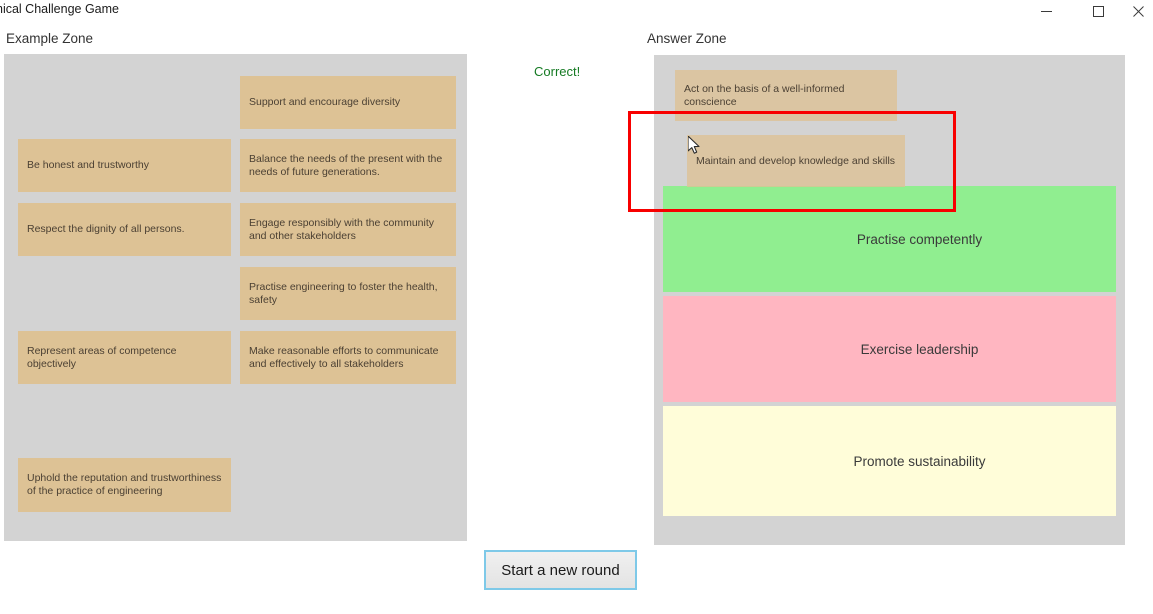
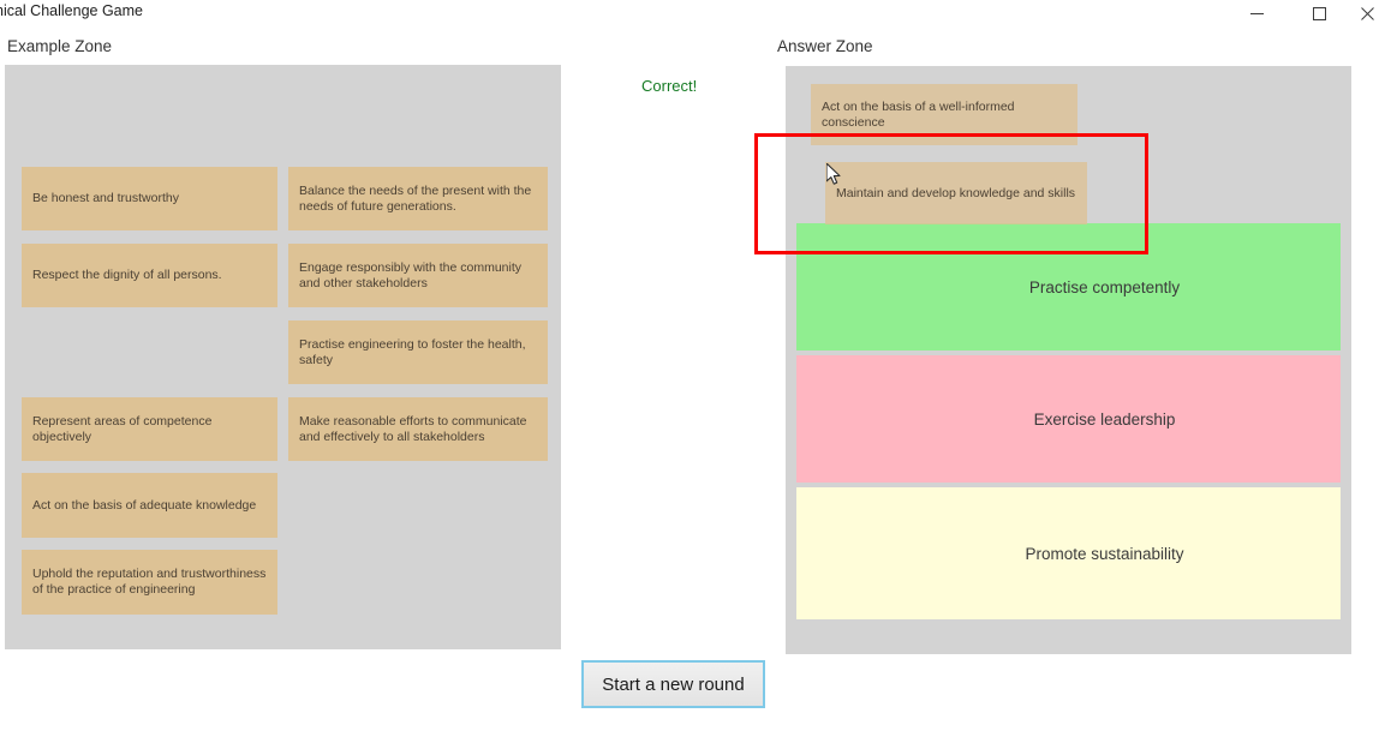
  ical Challenge Game
  Example Zone
  Answer Zone
  Be honest and trustworthy
  Respect the dignity of all persons.
  Represent areas of competence objectively
+ Act on the basis of adequate knowledge
  Uphold the reputation and trustworthiness of the practice of engineering
- Support and encourage diversity
  Balance the needs of the present with the needs of future generations.
  Engage responsibly with the community and other stakeholders
  Practise engineering to foster the health, safety
  Make reasonable efforts to communicate and effectively to all stakeholders
  Correct!
  Practise competently
  Exercise leadership
  Promote sustainability
  Act on the basis of a well-informed conscience
  Maintain and develop knowledge and skills
  Start a new round
